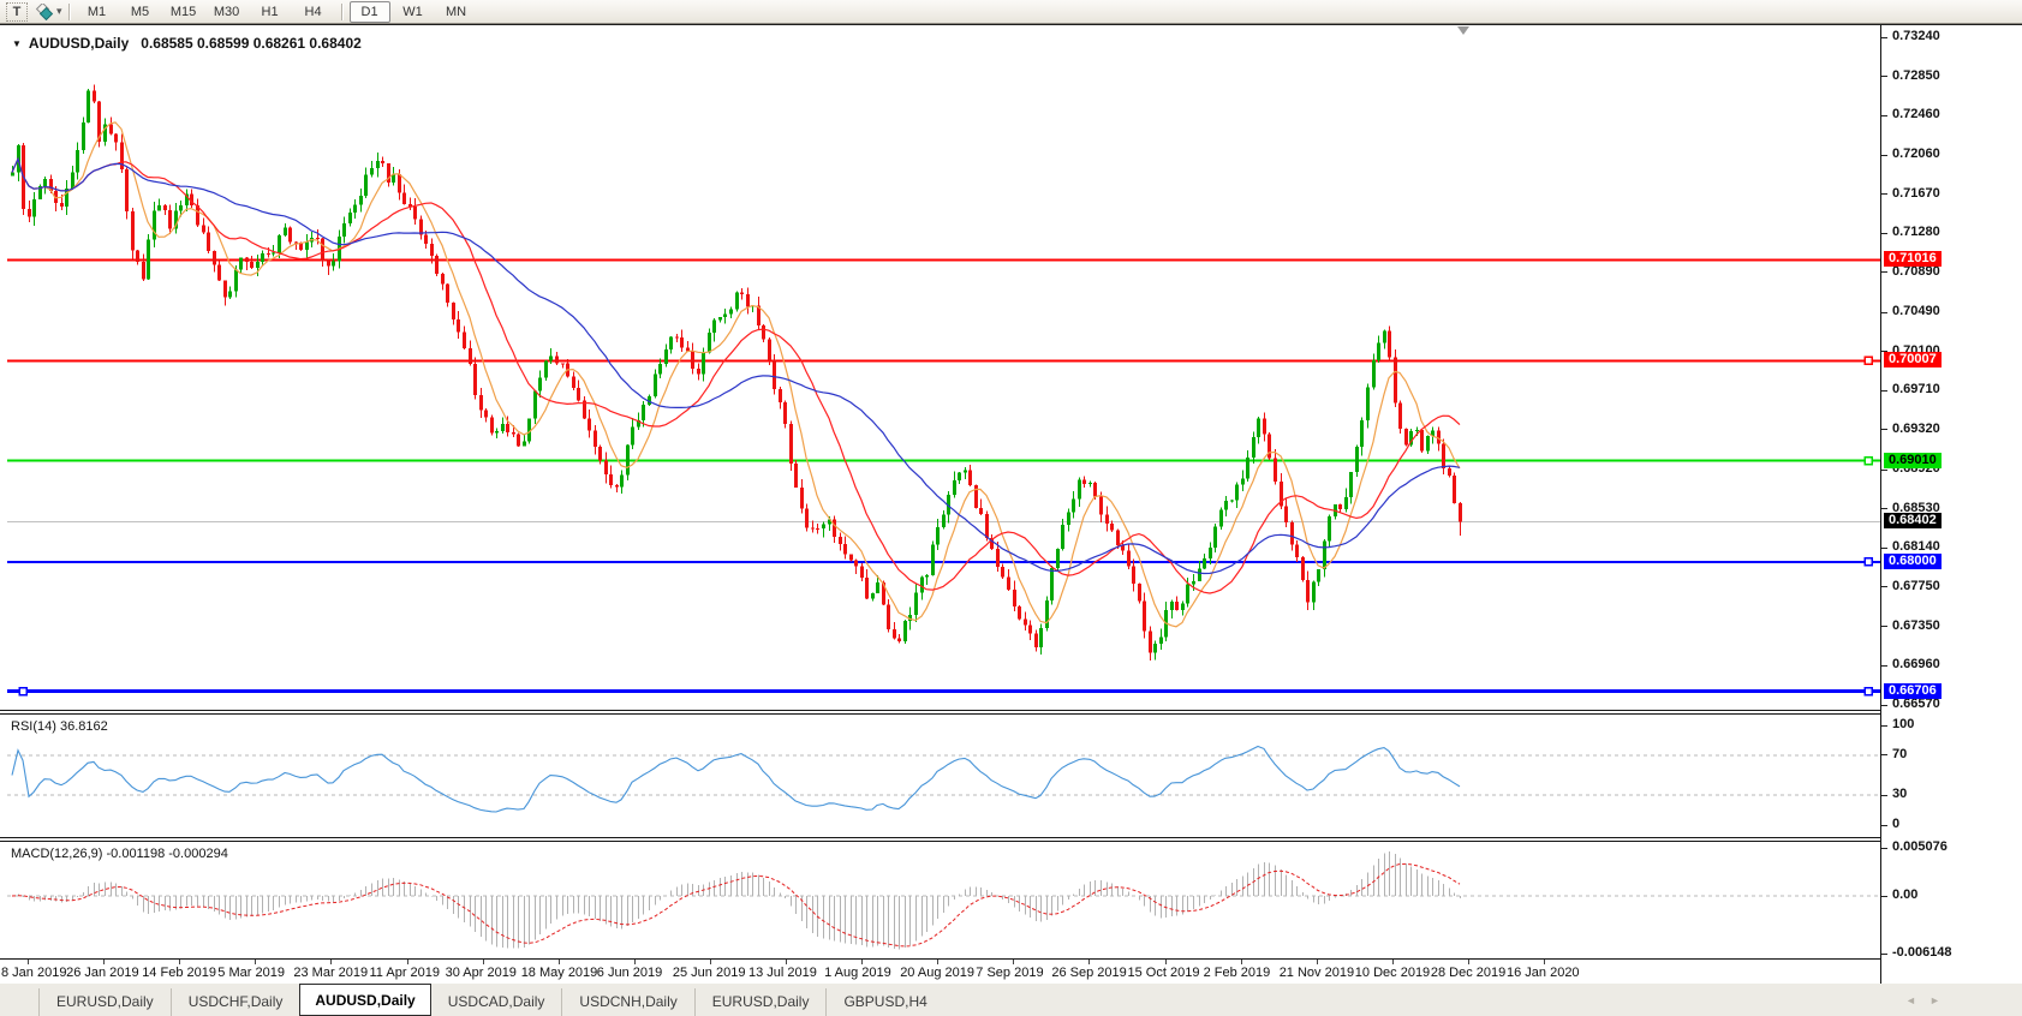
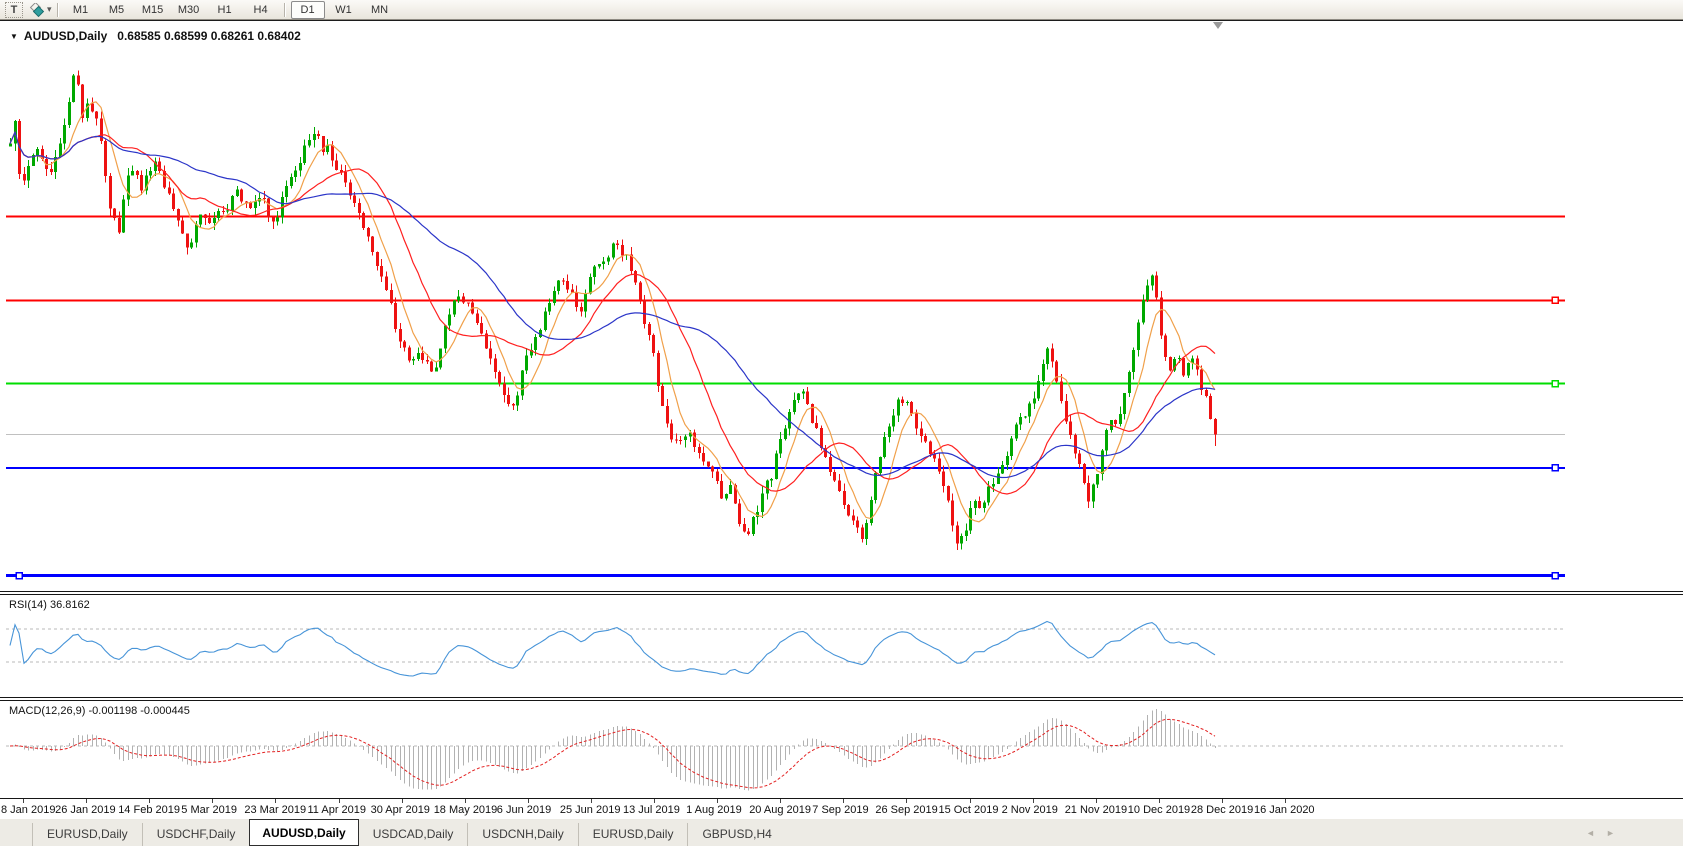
  T
  ▾
  M1
  M5
  M15
  M30
  H1
  H4
  D1
  W1
  MN
  ▼ AUDUSD,Daily 0.68585 0.68599 0.68261 0.68402
  RSI(14) 36.8162
- MACD(12,26,9) -0.001198 -0.000294
+ MACD(12,26,9) -0.001198 -0.000445
  8 Jan 2019
  26 Jan 2019
  14 Feb 2019
  5 Mar 2019
  23 Mar 2019
  11 Apr 2019
  30 Apr 2019
  18 May 2019
  6 Jun 2019
  25 Jun 2019
  13 Jul 2019
  1 Aug 2019
  20 Aug 2019
  7 Sep 2019
  26 Sep 2019
  15 Oct 2019
- 2 Feb 2019
+ 2 Nov 2019
  21 Nov 2019
  10 Dec 2019
  28 Dec 2019
  16 Jan 2020
- 0.73240
- 0.72850
- 0.72460
- 0.72060
- 0.71670
- 0.71280
- 0.70890
- 0.70490
- 0.70100
- 0.69710
- 0.69320
- 0.68920
- 0.68530
- 0.68140
- 0.67750
- 0.67350
- 0.66960
- 0.66570
- 0.71016
- 0.70007
- 0.69010
- 0.68000
- 0.66706
- 0.68402
- 100
- 70
- 30
- 0
- 0.005076
- 0.00
- -0.006148
  ◄
  ►
  EURUSD,Daily
  USDCHF,Daily
  AUDUSD,Daily
  USDCAD,Daily
  USDCNH,Daily
  EURUSD,Daily
  GBPUSD,H4
